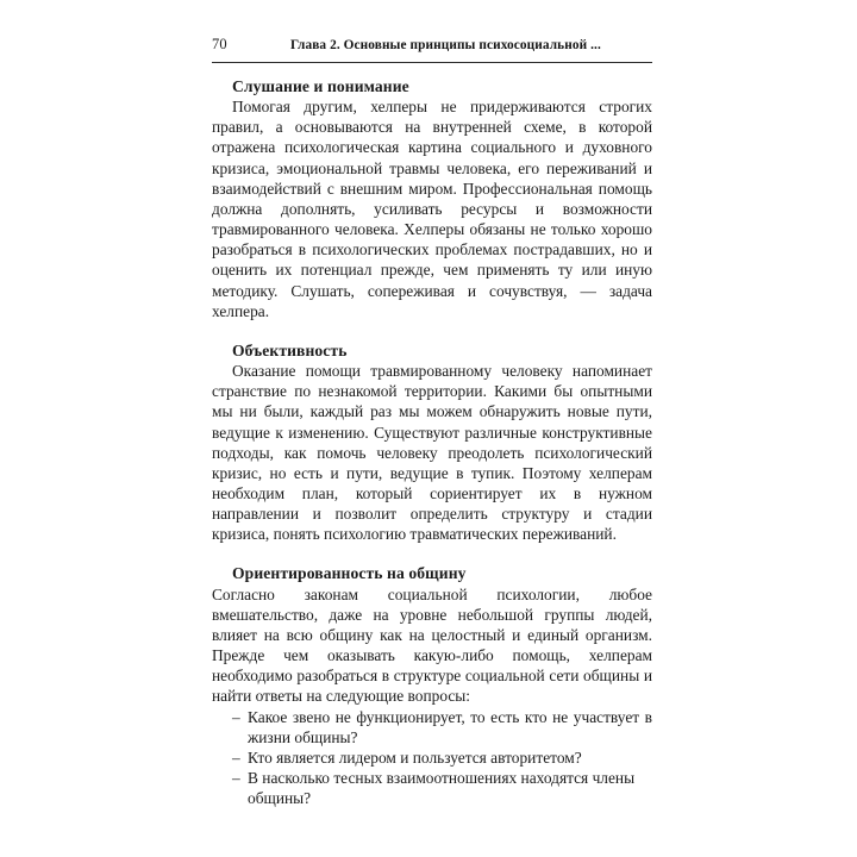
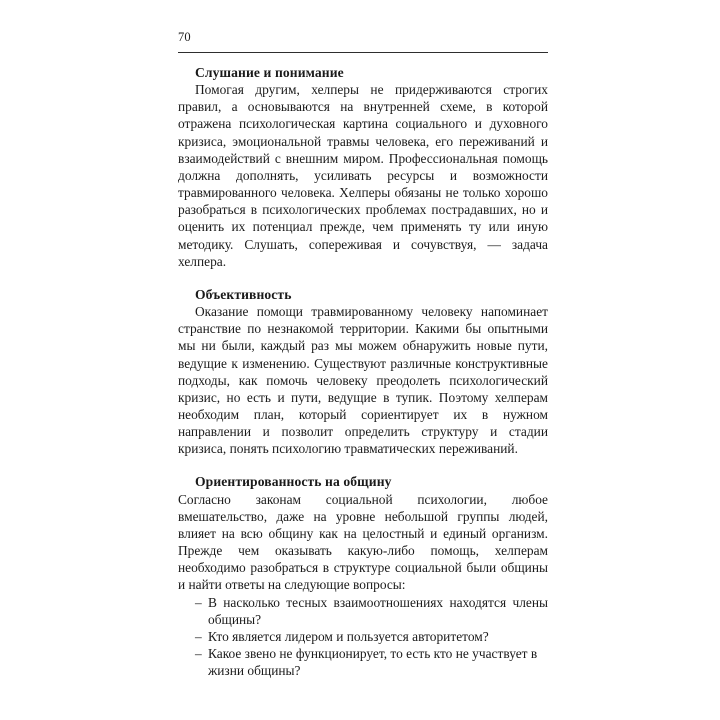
  70
- Глава 2. Основные принципы психосоциальной ...
  Слушание и понимание
  Помогая другим, хелперы не придерживаются строгих правил, а основываются на внутренней схеме, в которой отражена психологическая картина социального и духовного кризиса, эмоциональной травмы человека, его переживаний и взаимодействий с внешним миром. Профессиональная помощь должна дополнять, усиливать ресурсы и возможности травмированного человека. Хелперы обязаны не только хорошо разобраться в психологических проблемах пострадавших, но и оценить их потенциал прежде, чем применять ту или иную методику. Слушать, сопереживая и сочувствуя, — задача хелпера.
  Объективность
  Оказание помощи травмированному человеку напоминает странствие по незнакомой территории. Какими бы опытными мы ни были, каждый раз мы можем обнаружить новые пути, ведущие к изменению. Существуют различные конструктивные подходы, как помочь человеку преодолеть психологический кризис, но есть и пути, ведущие в тупик. Поэтому хелперам необходим план, который сориентирует их в нужном направлении и позволит определить структуру и стадии кризиса, понять психологию травматических переживаний.
  Ориентированность на общину
- Согласно законам социальной психологии, любое вмешательство, даже на уровне небольшой группы людей, влияет на всю общину как на целостный и единый организм. Прежде чем оказывать какую-либо помощь, хелперам необходимо разобраться в структуре социальной сети общины и найти ответы на следующие вопросы:
+ Согласно законам социальной психологии, любое вмешательство, даже на уровне небольшой группы людей, влияет на всю общину как на целостный и единый организм. Прежде чем оказывать какую-либо помощь, хелперам необходимо разобраться в структуре социальной были общины и найти ответы на следующие вопросы:
  –
- Какое звено не функционирует, то есть кто не участвует в жизни общины?
+ В насколько тесных взаимоотношениях находятся члены общины?
  –
  Кто является лидером и пользуется авторитетом?
  –
- В насколько тесных взаимоотношениях находятся члены общины?
+ Какое звено не функционирует, то есть кто не участвует в жизни общины?
